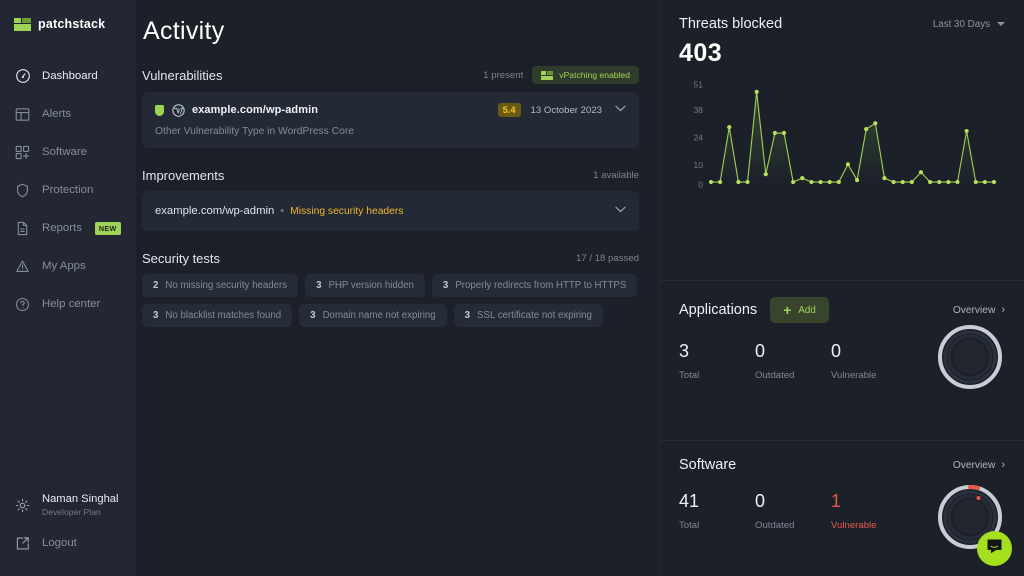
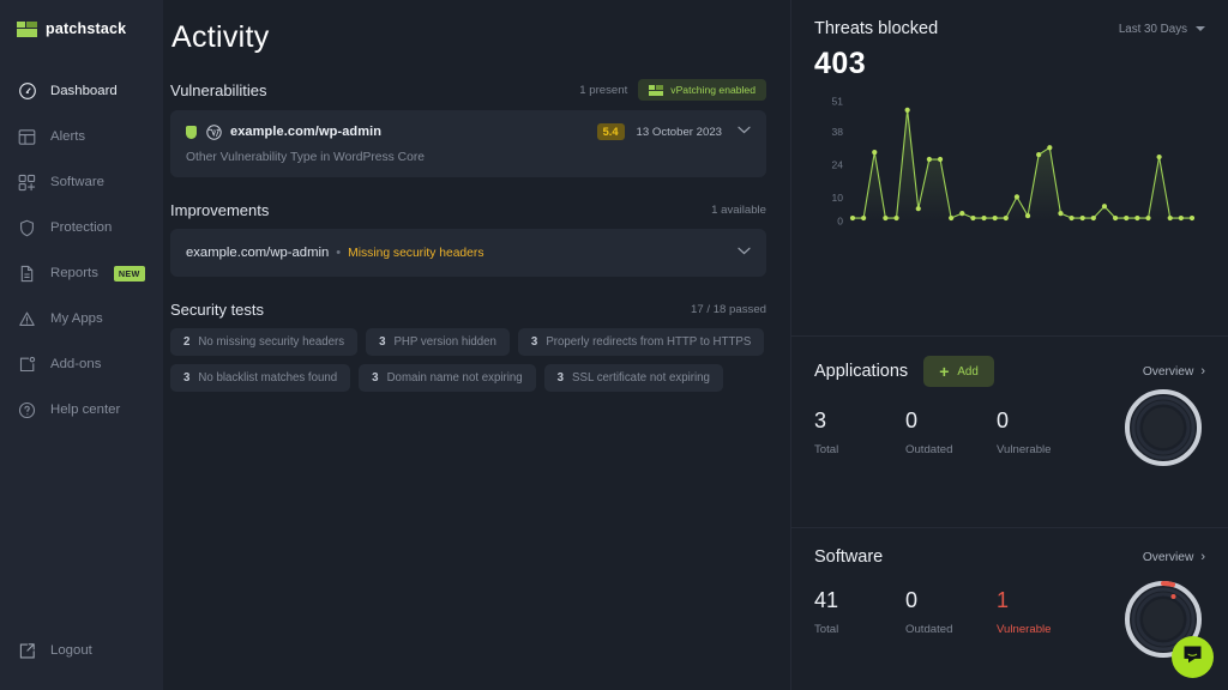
  patchstack
  Dashboard
  Alerts
  Software
  Protection
  Reports
  NEW
  My Apps
+ Add-ons
  Help center
- Naman Singhal
- Developer Plan
  Logout
  Activity
  Vulnerabilities
  1 present
  vPatching enabled
  example.com/wp-admin
  5.4
  13 October 2023
  Other Vulnerability Type in WordPress Core
  Improvements
  1 available
  example.com/wp-admin
  •
  Missing security headers
  Security tests
  17 / 18 passed
  2
  No missing security headers
  3
  PHP version hidden
  3
  Properly redirects from HTTP to HTTPS
  3
  No blacklist matches found
  3
  Domain name not expiring
  3
  SSL certificate not expiring
  Threats blocked
  Last 30 Days
  403
  51
  38
  24
  10
  0
  Applications
  +
  Add
  Overview
  ›
  3
  Total
  0
  Outdated
  0
  Vulnerable
  Software
  Overview
  ›
  41
  Total
  0
  Outdated
  1
  Vulnerable
